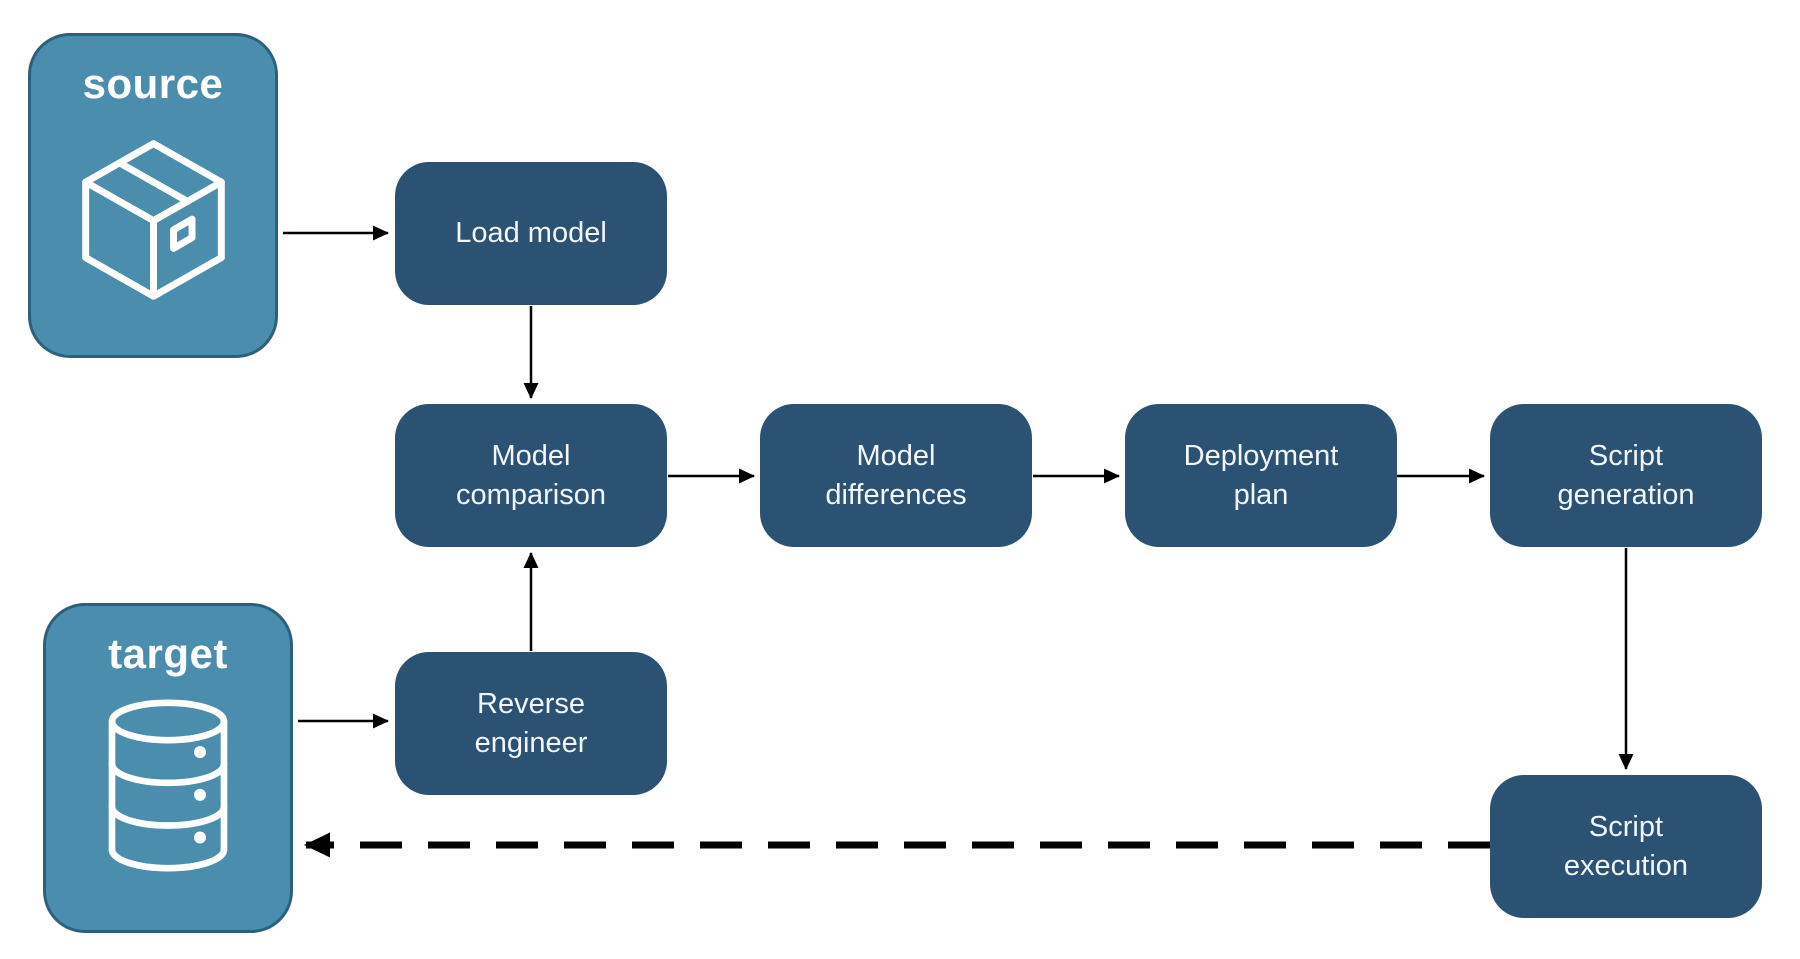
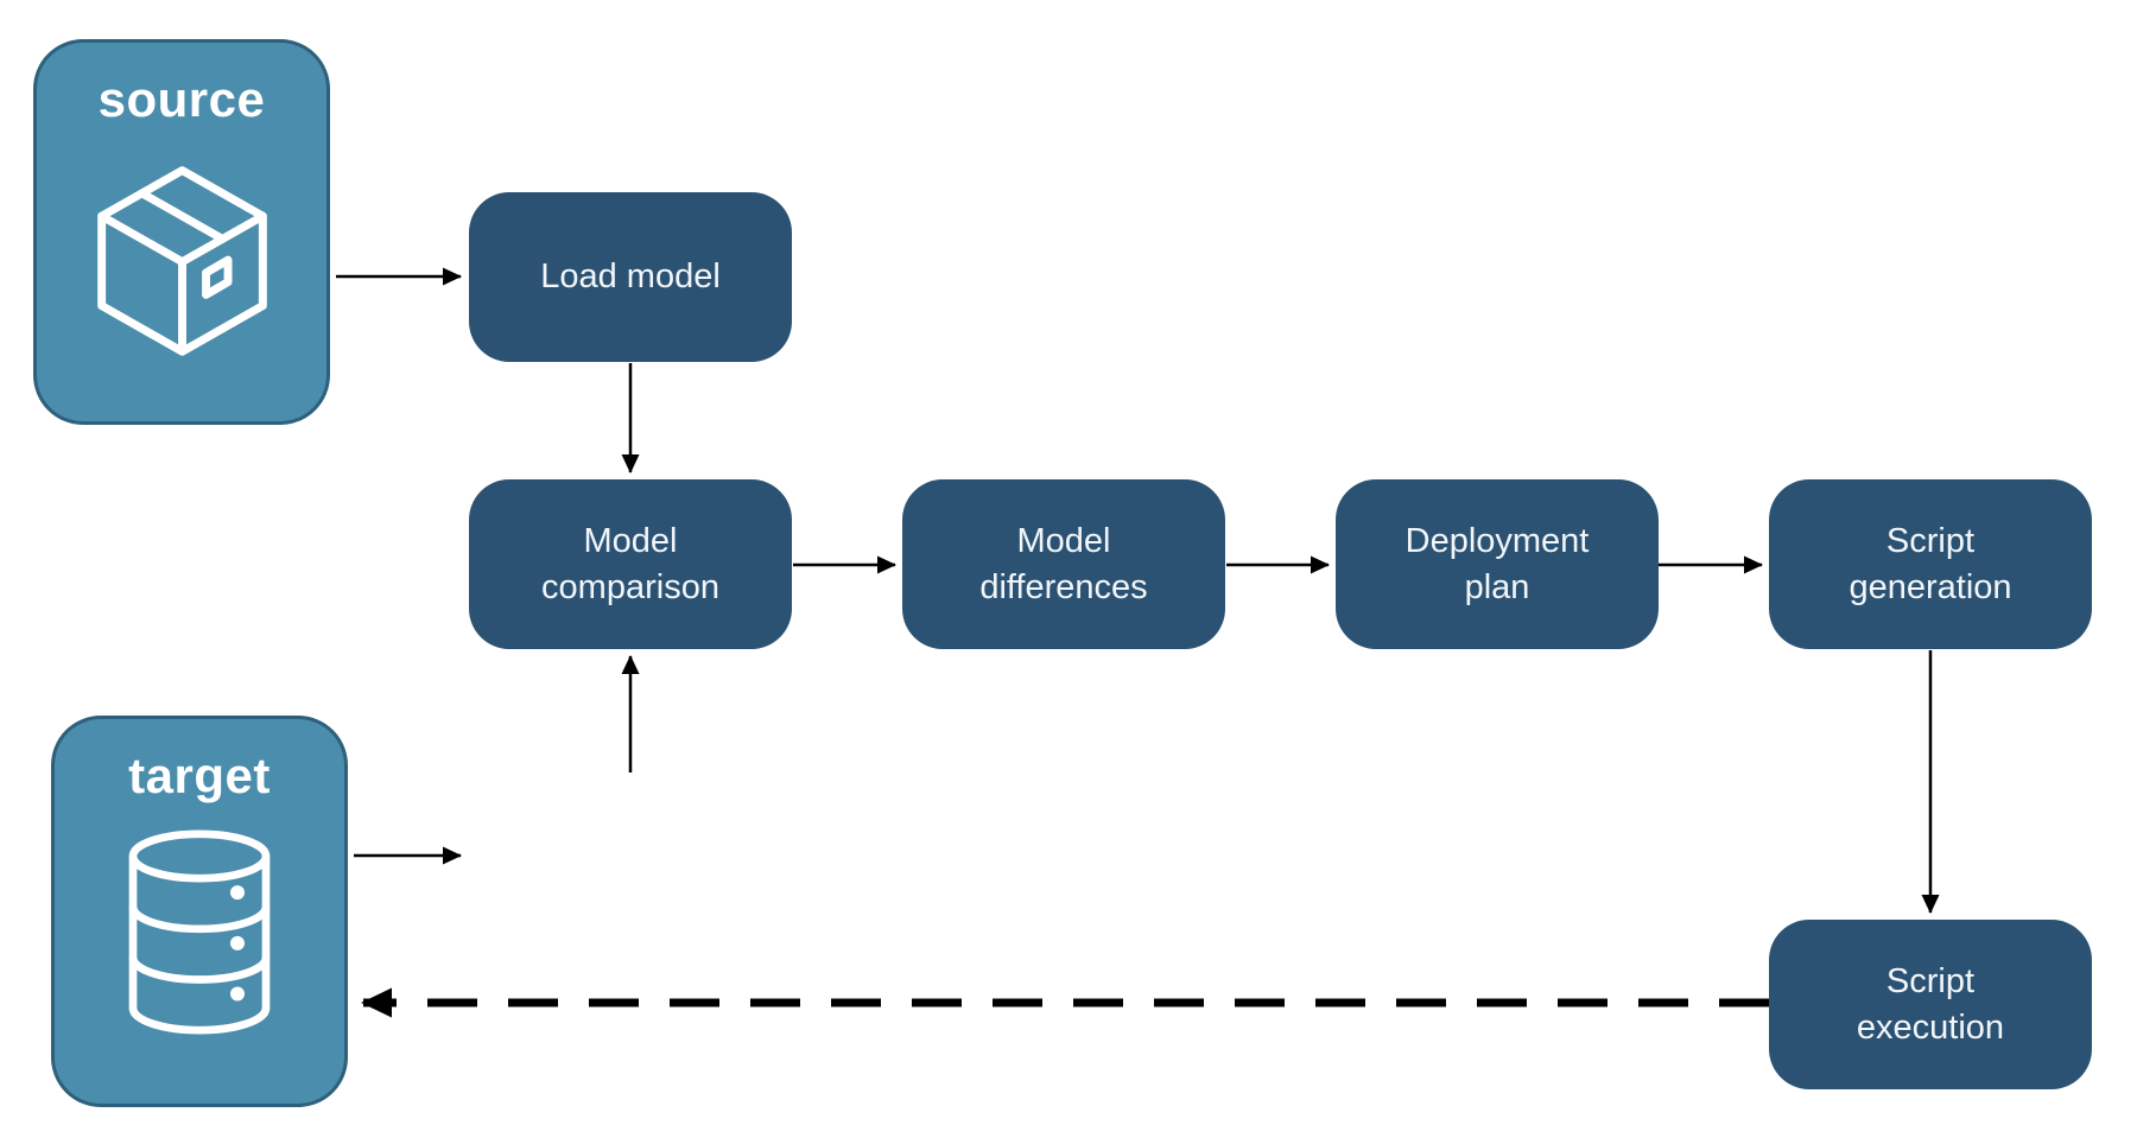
  source
  target
  Load model
  Model
  comparison
  Model
  differences
  Deployment
  plan
  Script
  generation
- Reverse
- engineer
  Script
  execution
